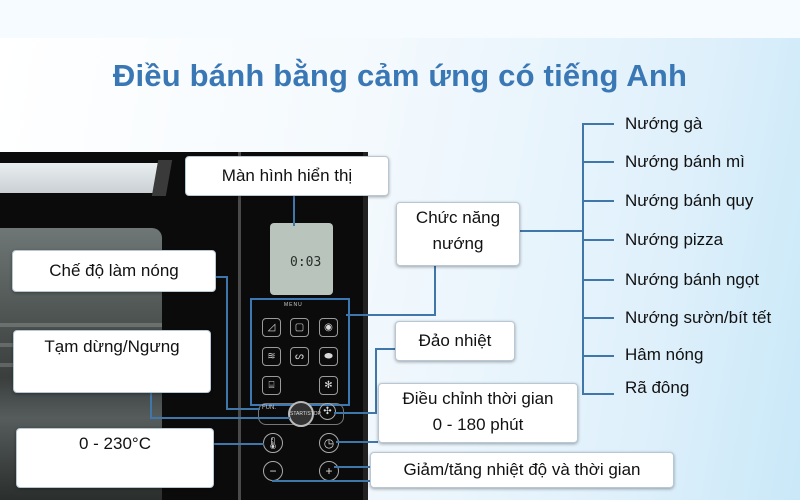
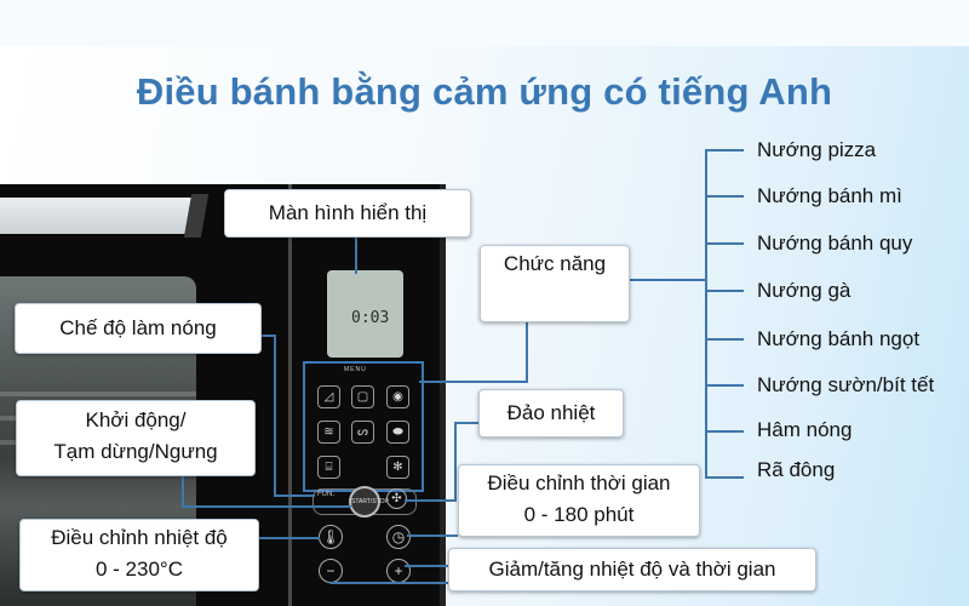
  Điều bánh bằng cảm ứng có tiếng Anh
  0:03
  ◿
  ▢
  ◉
  ≋
  ᔕ
  ⬬
  ⌸
  ✻
  ✣
  🌡
  ◷
  −
  +
- Nướng gà
+ Nướng pizza
  Nướng bánh mì
  Nướng bánh quy
- Nướng pizza
+ Nướng gà
  Nướng bánh ngọt
  Nướng sườn/bít tết
  Hâm nóng
  Rã đông
  Màn hình hiển thị
  Chế độ làm nóng
+ Khởi động/
  Tạm dừng/Ngưng
+ Điều chỉnh nhiệt độ
  0 - 230°C
  Chức năng
- nướng
  Đảo nhiệt
  Điều chỉnh thời gian
  0 - 180 phút
  Giảm/tăng nhiệt độ và thời gian
